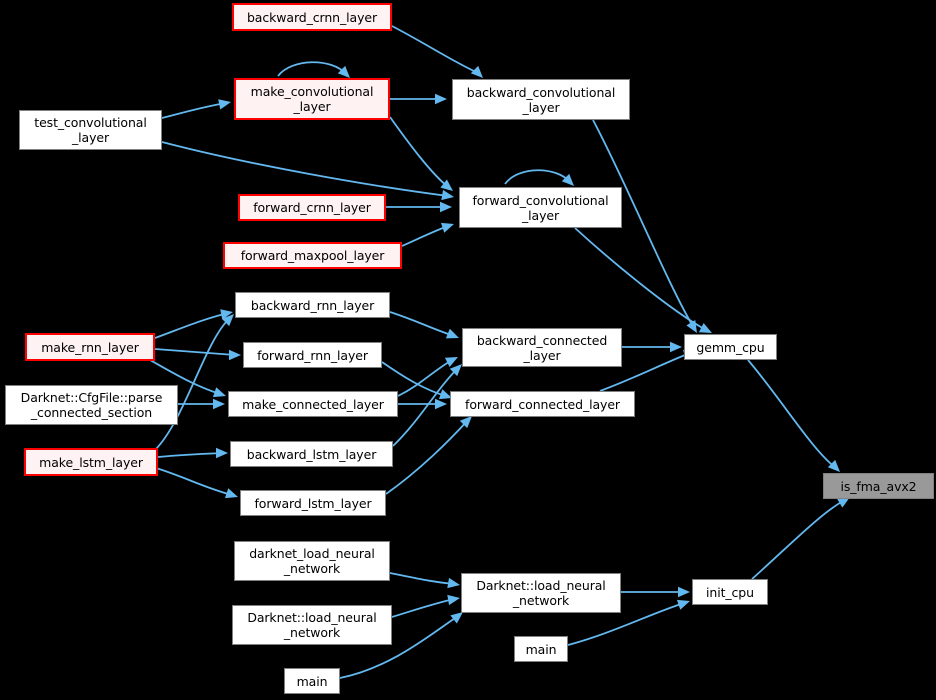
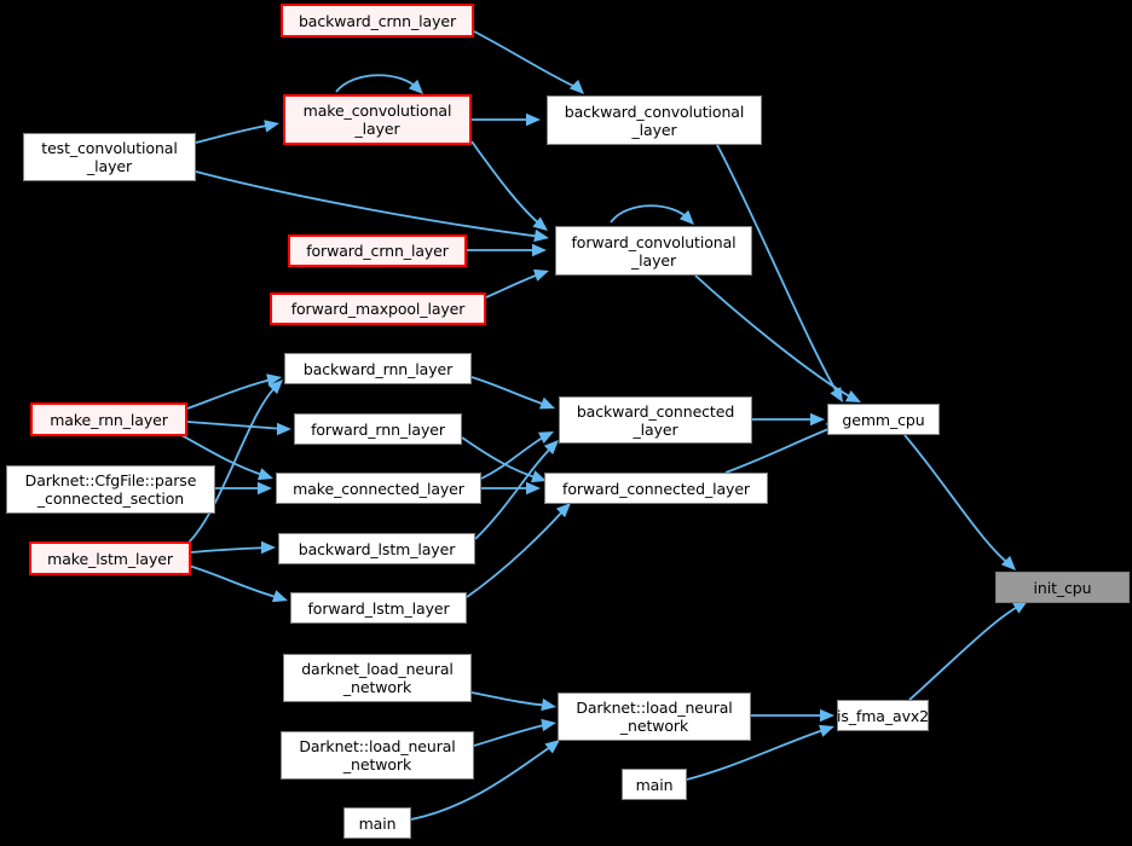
  backward_crnn_layer
  make_convolutional
  _layer
  test_convolutional
  _layer
  backward_convolutional
  _layer
  forward_convolutional
  _layer
  forward_crnn_layer
  forward_maxpool_layer
  backward_rnn_layer
  make_rnn_layer
  forward_rnn_layer
  backward_connected
  _layer
  gemm_cpu
  Darknet::CfgFile::parse
  _connected_section
  make_connected_layer
  forward_connected_layer
  backward_lstm_layer
  make_lstm_layer
- is_fma_avx2
+ init_cpu
  forward_lstm_layer
  darknet_load_neural
  _network
  Darknet::load_neural
  _network
- init_cpu
+ is_fma_avx2
  Darknet::load_neural
  _network
  main
  main
